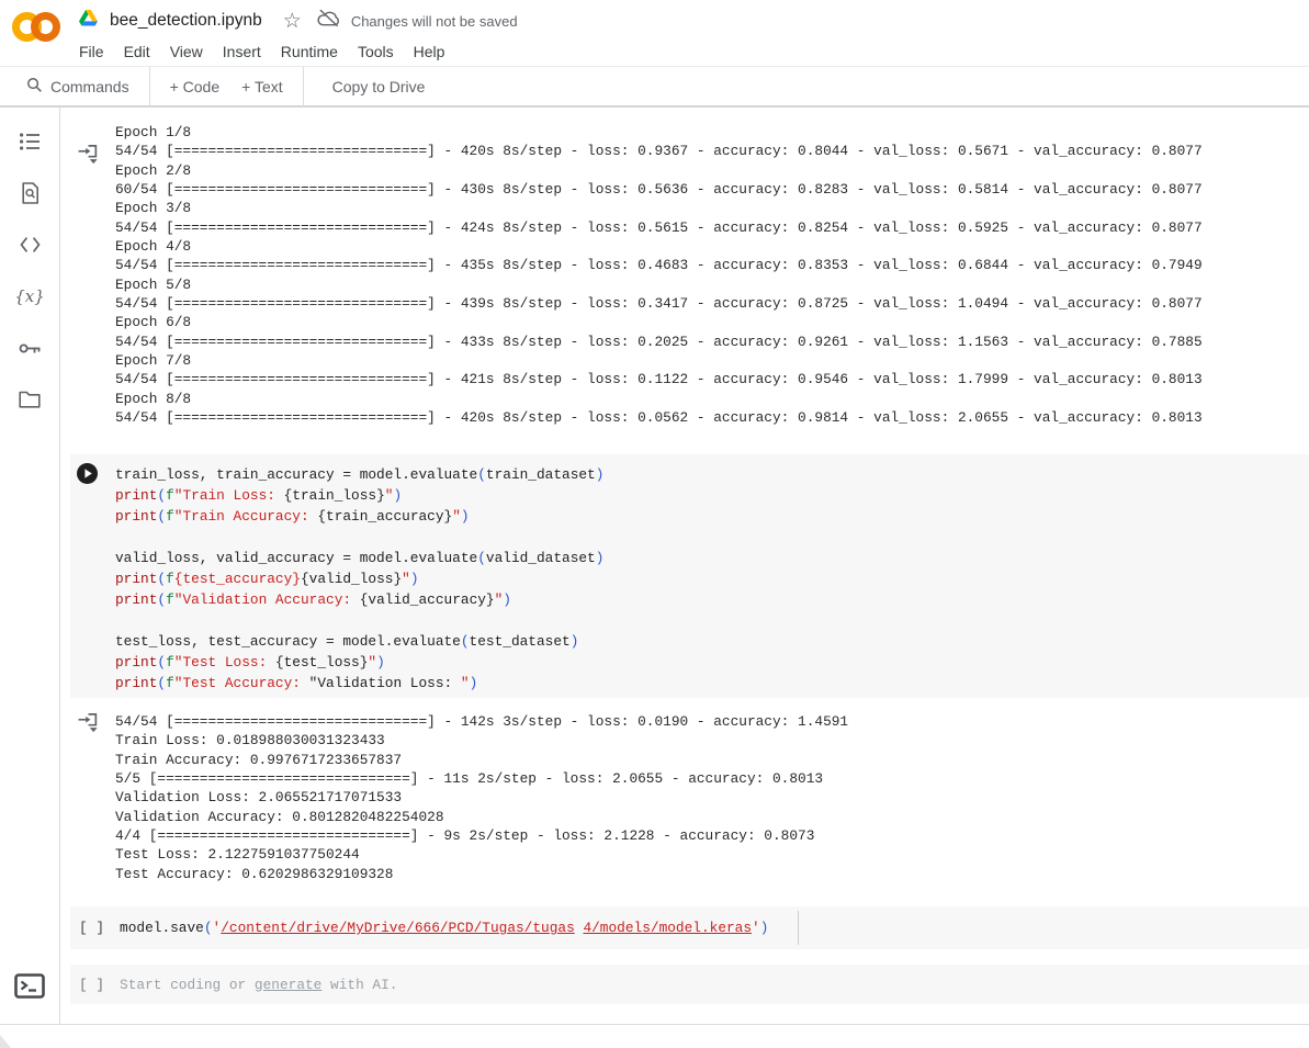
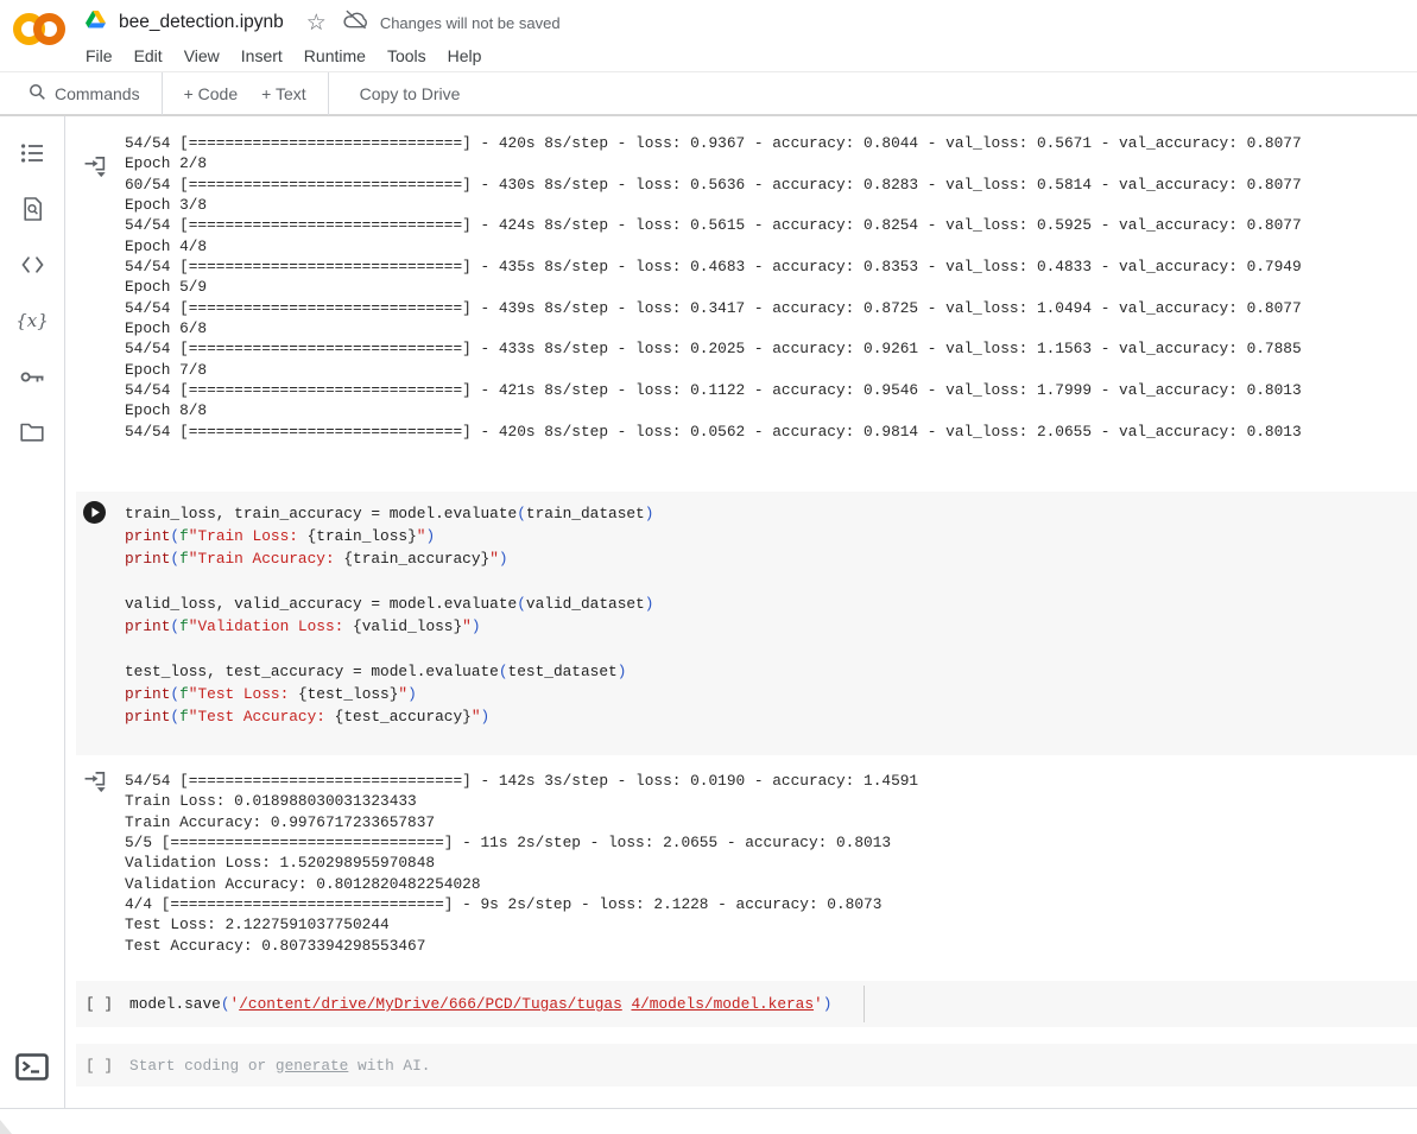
  bee_detection.ipynb
  ☆
  Changes will not be saved
  File
  Edit
  View
  Insert
  Runtime
  Tools
  Help
  Commands
  + Code
  + Text
  Copy to Drive
  {x}
- Epoch 1/8
  54/54 [==============================] - 420s 8s/step - loss: 0.9367 - accuracy: 0.8044 - val_loss: 0.5671 - val_accuracy: 0.8077
  Epoch 2/8
  60/54 [==============================] - 430s 8s/step - loss: 0.5636 - accuracy: 0.8283 - val_loss: 0.5814 - val_accuracy: 0.8077
  Epoch 3/8
  54/54 [==============================] - 424s 8s/step - loss: 0.5615 - accuracy: 0.8254 - val_loss: 0.5925 - val_accuracy: 0.8077
  Epoch 4/8
- 54/54 [==============================] - 435s 8s/step - loss: 0.4683 - accuracy: 0.8353 - val_loss: 0.6844 - val_accuracy: 0.7949
+ 54/54 [==============================] - 435s 8s/step - loss: 0.4683 - accuracy: 0.8353 - val_loss: 0.4833 - val_accuracy: 0.7949
- Epoch 5/8
+ Epoch 5/9
  54/54 [==============================] - 439s 8s/step - loss: 0.3417 - accuracy: 0.8725 - val_loss: 1.0494 - val_accuracy: 0.8077
  Epoch 6/8
  54/54 [==============================] - 433s 8s/step - loss: 0.2025 - accuracy: 0.9261 - val_loss: 1.1563 - val_accuracy: 0.7885
  Epoch 7/8
  54/54 [==============================] - 421s 8s/step - loss: 0.1122 - accuracy: 0.9546 - val_loss: 1.7999 - val_accuracy: 0.8013
  Epoch 8/8
  54/54 [==============================] - 420s 8s/step - loss: 0.0562 - accuracy: 0.9814 - val_loss: 2.0655 - val_accuracy: 0.8013
  train_loss, train_accuracy = model.evaluate(train_dataset)
  print(f"Train Loss: {train_loss}")
  print(f"Train Accuracy: {train_accuracy}")
  valid_loss, valid_accuracy = model.evaluate(valid_dataset)
- print(f{test_accuracy}{valid_loss}")
+ print(f"Validation Loss: {valid_loss}")
- print(f"Validation Accuracy: {valid_accuracy}")
  test_loss, test_accuracy = model.evaluate(test_dataset)
  print(f"Test Loss: {test_loss}")
- print(f"Test Accuracy: "Validation Loss: ")
+ print(f"Test Accuracy: {test_accuracy}")
  54/54 [==============================] - 142s 3s/step - loss: 0.0190 - accuracy: 1.4591
  Train Loss: 0.018988030031323433
  Train Accuracy: 0.9976717233657837
  5/5 [==============================] - 11s 2s/step - loss: 2.0655 - accuracy: 0.8013
- Validation Loss: 2.065521717071533
+ Validation Loss: 1.520298955970848
  Validation Accuracy: 0.8012820482254028
  4/4 [==============================] - 9s 2s/step - loss: 2.1228 - accuracy: 0.8073
  Test Loss: 2.1227591037750244
- Test Accuracy: 0.6202986329109328
+ Test Accuracy: 0.8073394298553467
  [ ]
  model.save('/content/drive/MyDrive/666/PCD/Tugas/tugas 4/models/model.keras')
  [ ]
  Start coding or generate with AI.
